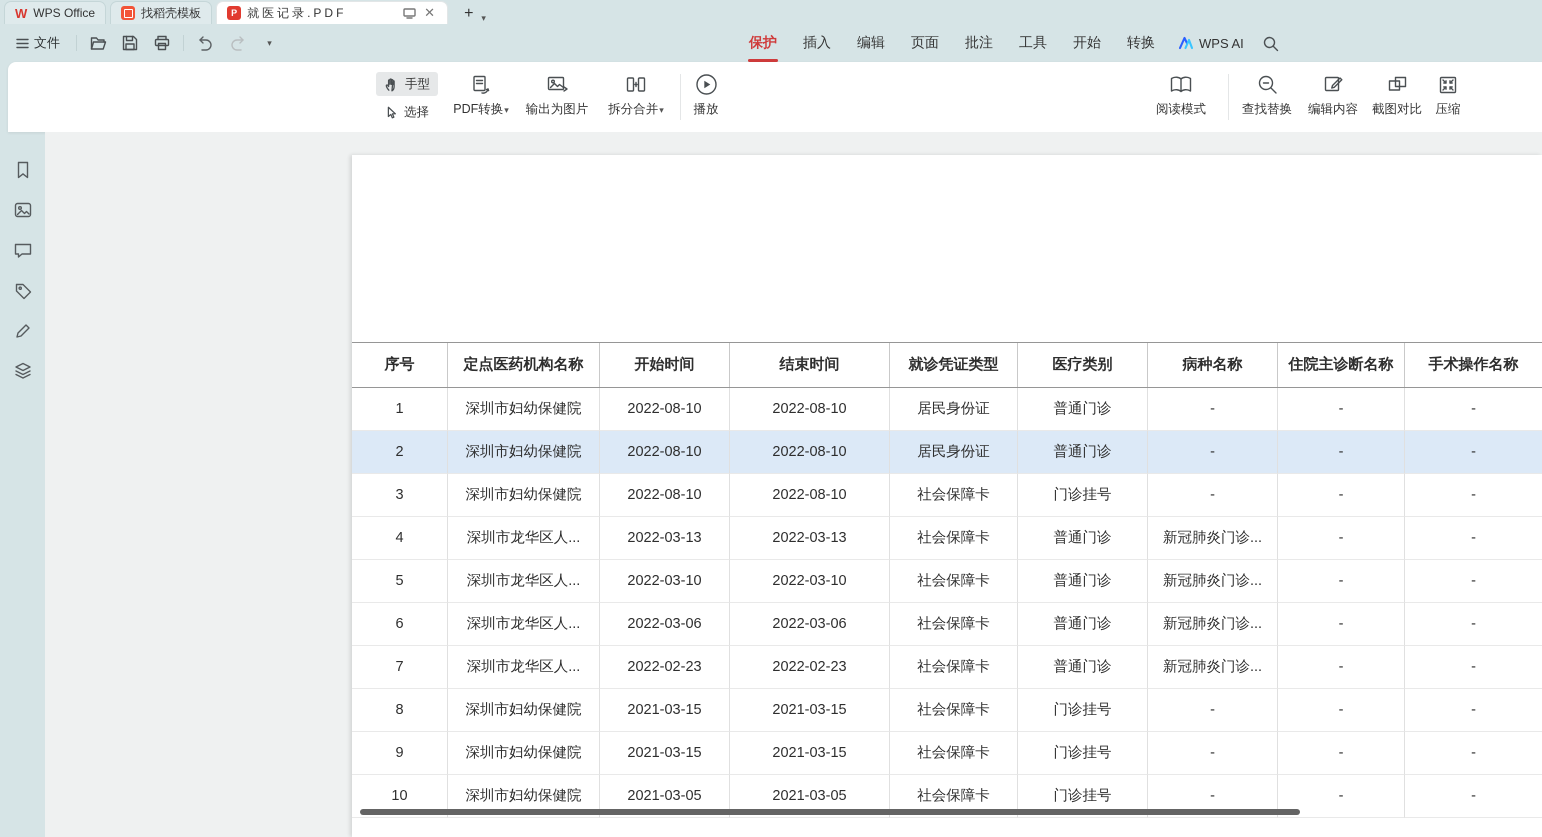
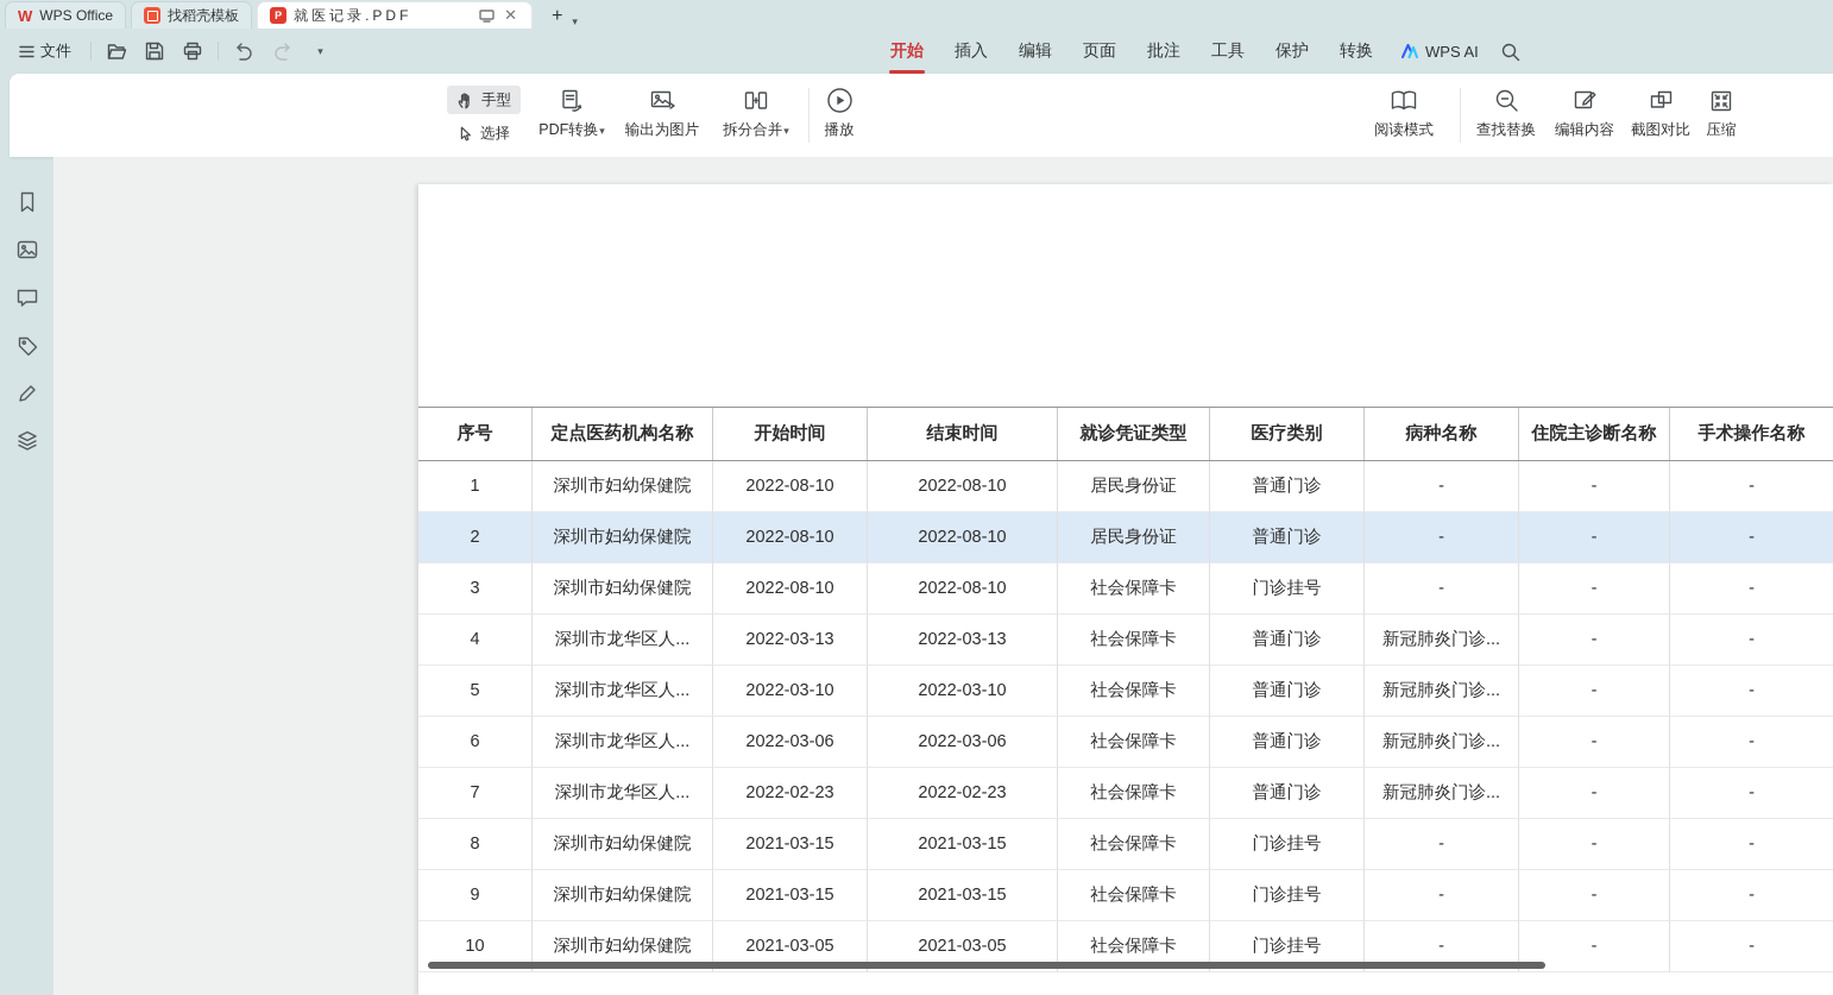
  W
  WPS Office
  找稻壳模板
  P
  就医记录.PDF
  ✕
  +
  ▾
  文件
  ▾
- 保护
+ 开始
  插入
  编辑
  页面
  批注
  工具
- 开始
+ 保护
  转换
  WPS AI
  手型
  选择
  PDF转换▾
  输出为图片
  拆分合并▾
  播放
  阅读模式
  查找替换
  编辑内容
  截图对比
  压缩
  序号
  定点医药机构名称
  开始时间
  结束时间
  就诊凭证类型
  医疗类别
  病种名称
  住院主诊断名称
  手术操作名称
  1
  深圳市妇幼保健院
  2022-08-10
  2022-08-10
  居民身份证
  普通门诊
  -
  -
  -
  2
  深圳市妇幼保健院
  2022-08-10
  2022-08-10
  居民身份证
  普通门诊
  -
  -
  -
  3
  深圳市妇幼保健院
  2022-08-10
  2022-08-10
  社会保障卡
  门诊挂号
  -
  -
  -
  4
  深圳市龙华区人...
  2022-03-13
  2022-03-13
  社会保障卡
  普通门诊
  新冠肺炎门诊...
  -
  -
  5
  深圳市龙华区人...
  2022-03-10
  2022-03-10
  社会保障卡
  普通门诊
  新冠肺炎门诊...
  -
  -
  6
  深圳市龙华区人...
  2022-03-06
  2022-03-06
  社会保障卡
  普通门诊
  新冠肺炎门诊...
  -
  -
  7
  深圳市龙华区人...
  2022-02-23
  2022-02-23
  社会保障卡
  普通门诊
  新冠肺炎门诊...
  -
  -
  8
  深圳市妇幼保健院
  2021-03-15
  2021-03-15
  社会保障卡
  门诊挂号
  -
  -
  -
  9
  深圳市妇幼保健院
  2021-03-15
  2021-03-15
  社会保障卡
  门诊挂号
  -
  -
  -
  10
  深圳市妇幼保健院
  2021-03-05
  2021-03-05
  社会保障卡
  门诊挂号
  -
  -
  -
